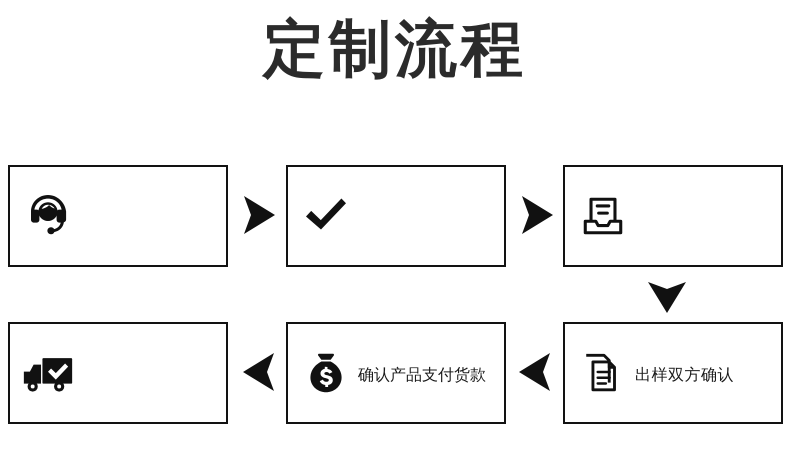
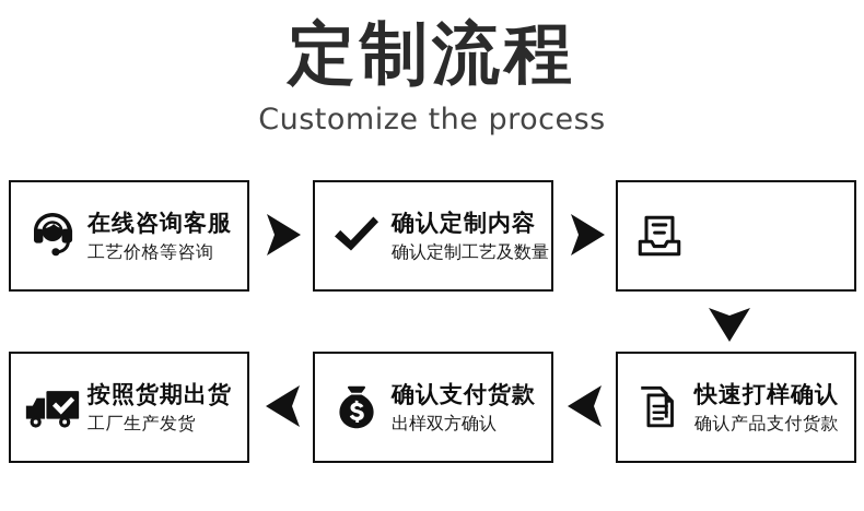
  定制流程
+ Customize the process
+ 在线咨询客服
+ 工艺价格等咨询
+ 确认定制内容
+ 确认定制工艺及数量
+ 快速打样确认
- 出样双方确认
+ 确认产品支付货款
+ 确认支付货款
- 确认产品支付货款
+ 出样双方确认
+ 按照货期出货
+ 工厂生产发货
